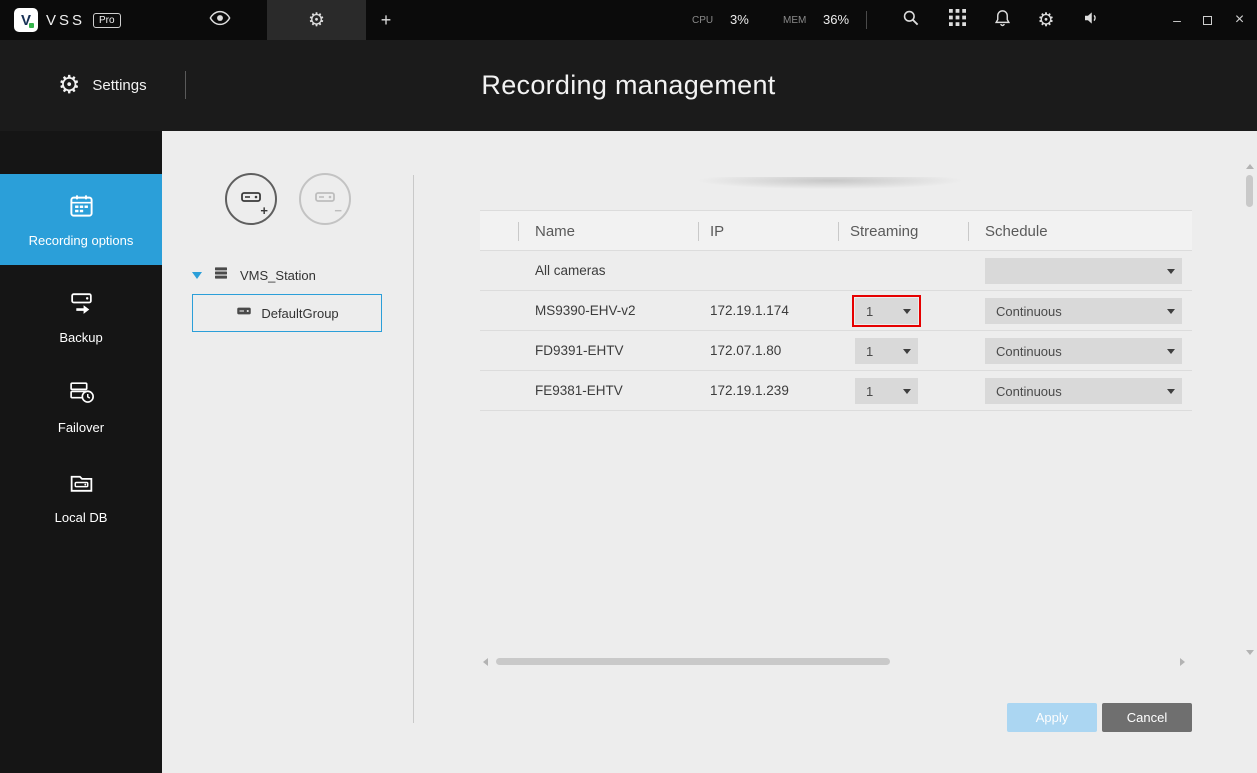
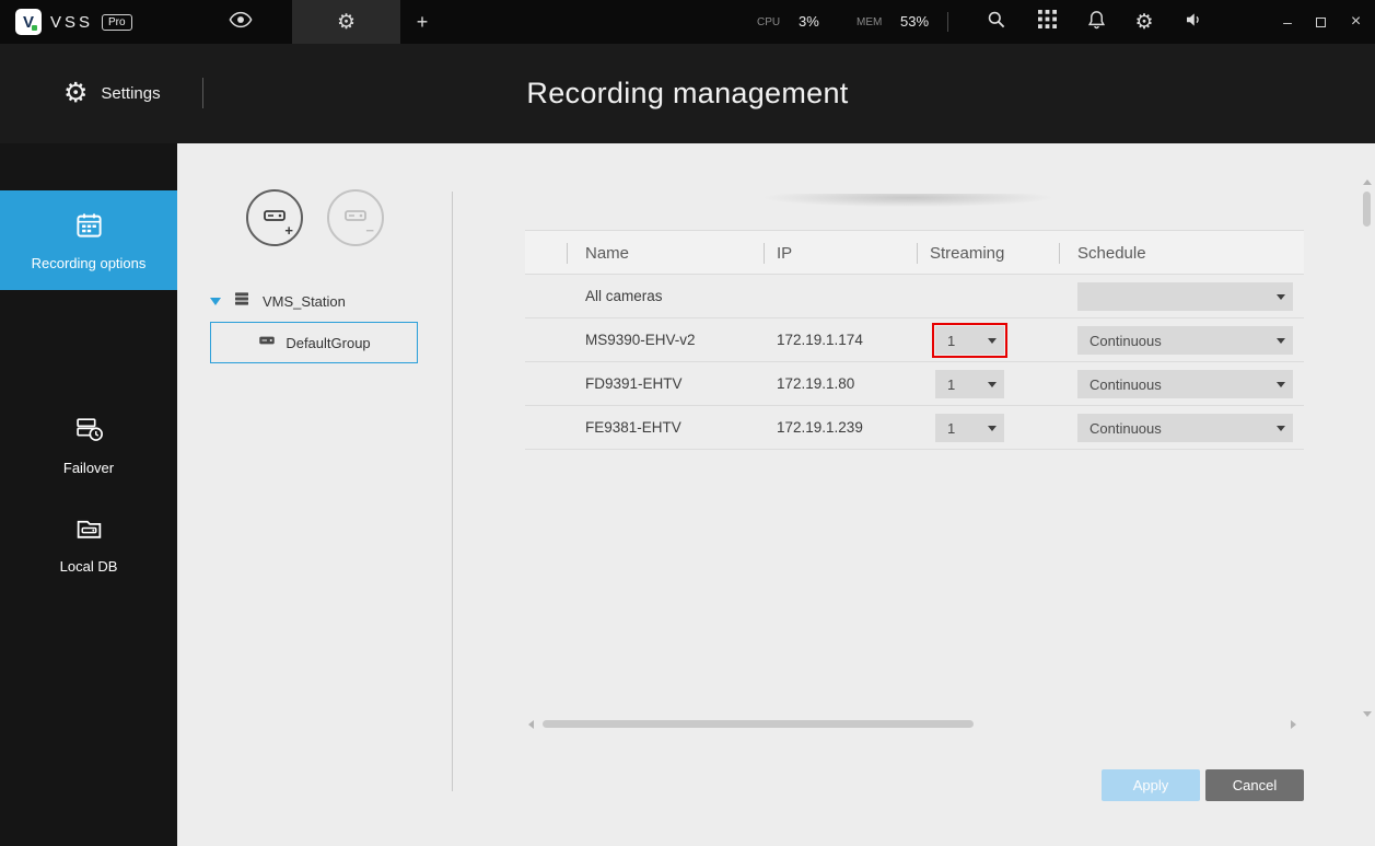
  V
  VSS
  Pro
  ⚙
  +
  CPU
  3%
  MEM
- 36%
+ 53%
  ⚙
  –
  ×
  ⚙
  Settings
  Recording management
  Recording options
- Backup
  Failover
  Local DB
  +
  −
  VMS_Station
  DefaultGroup
  Name
  IP
  Streaming
  Schedule
  All cameras
  MS9390-EHV-v2
  172.19.1.174
  1
  Continuous
  FD9391-EHTV
- 172.07.1.80
+ 172.19.1.80
  1
  Continuous
  FE9381-EHTV
  172.19.1.239
  1
  Continuous
  Apply
  Cancel
